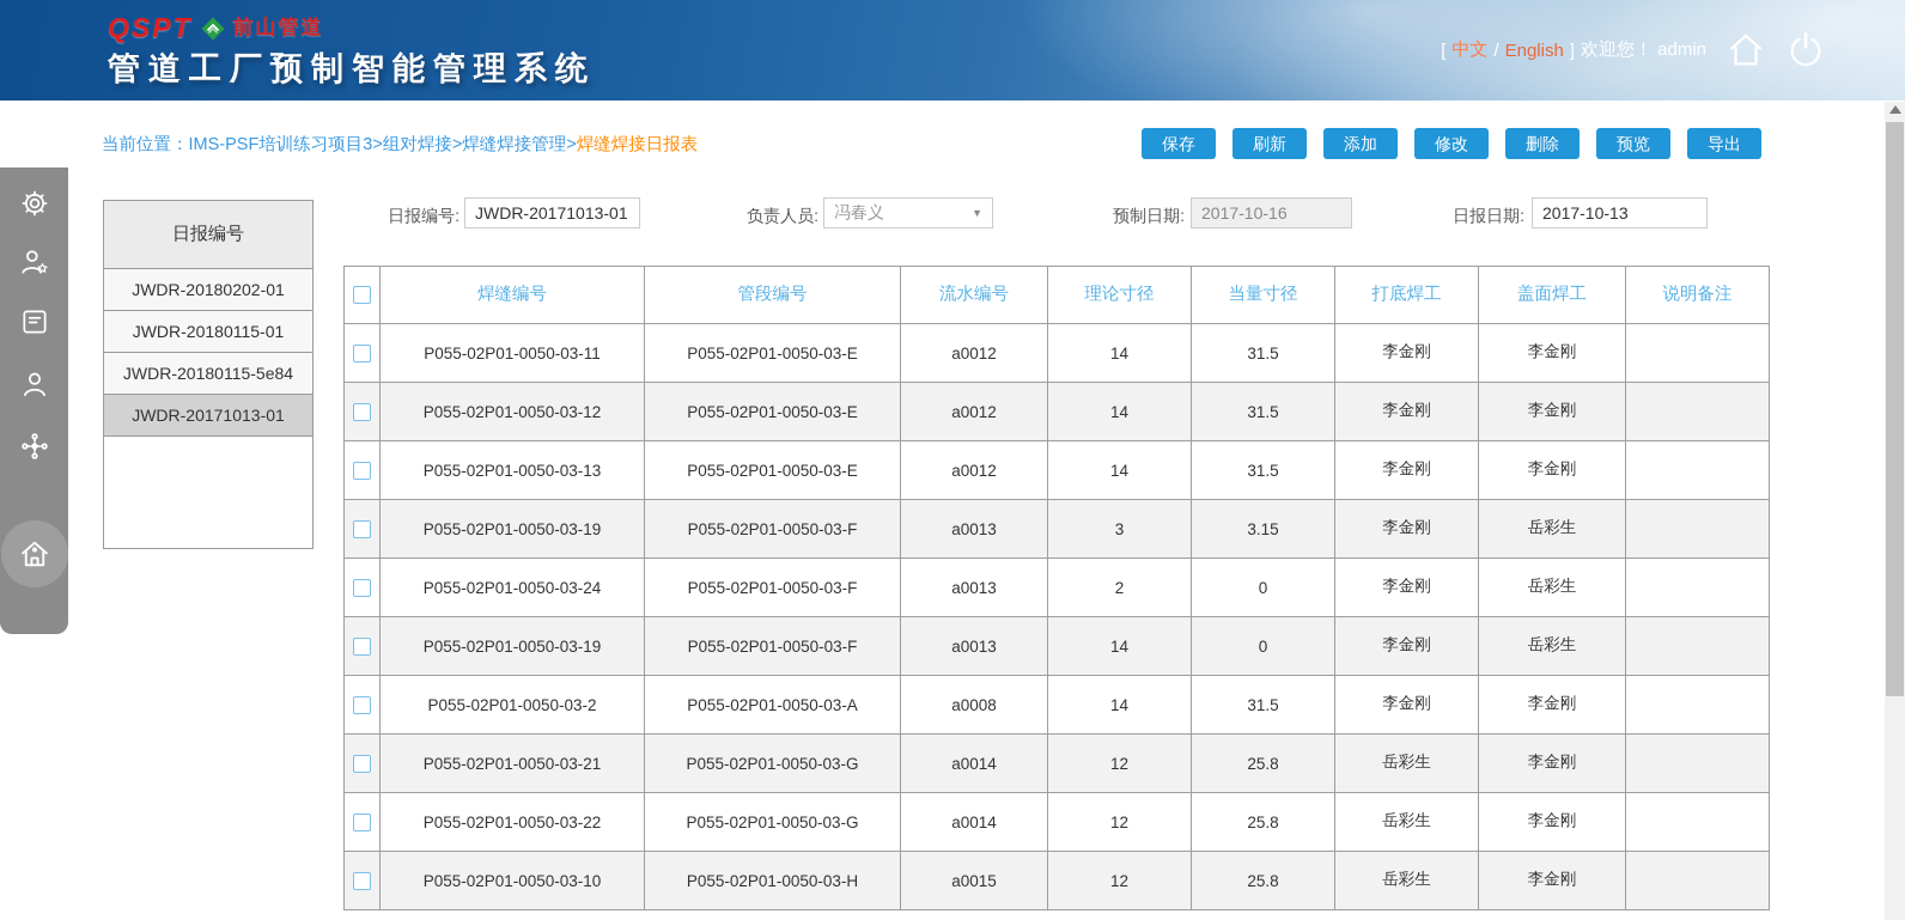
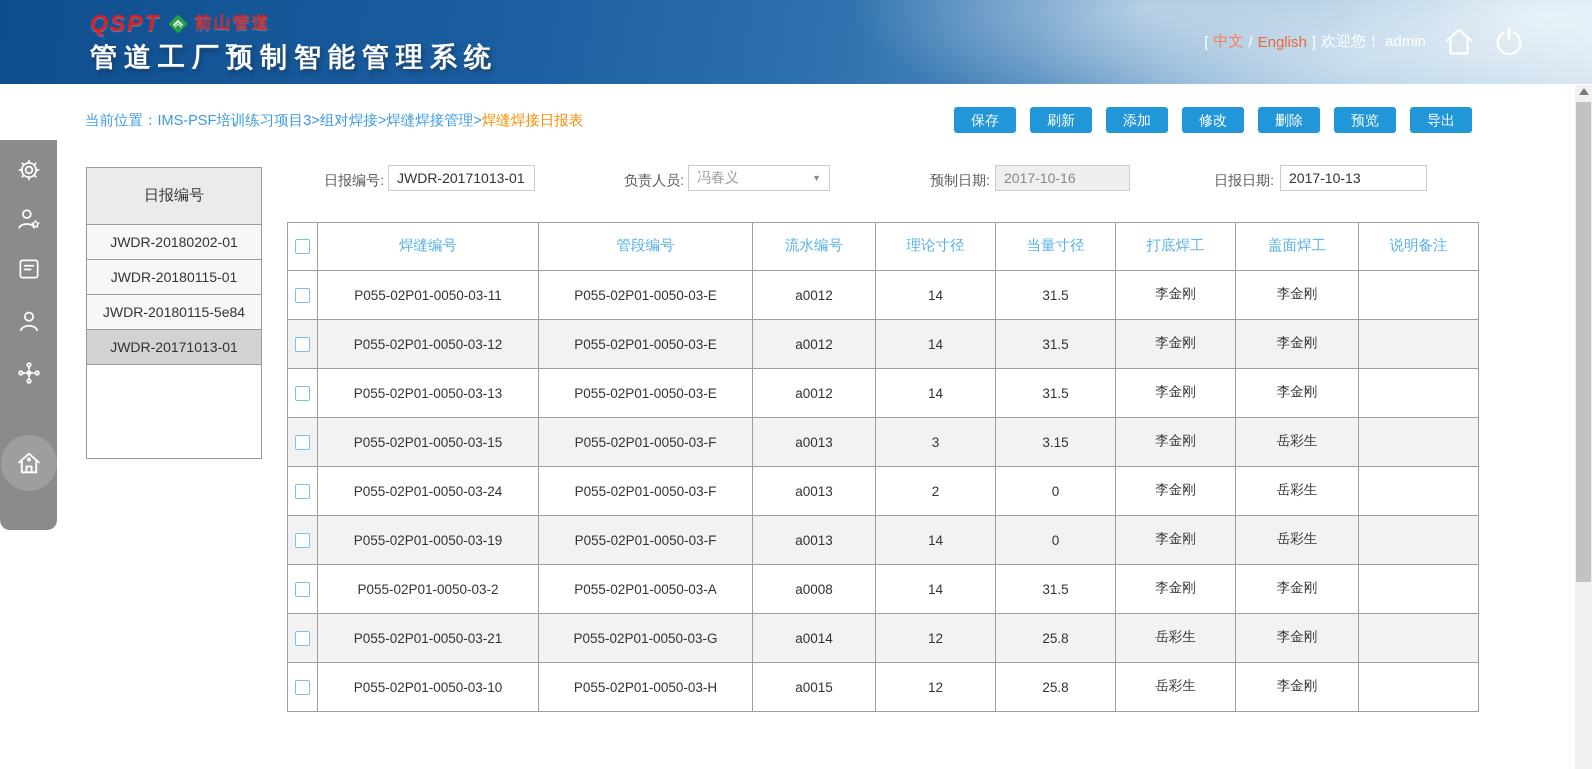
  QSPT
  前山管道
  管道工厂预制智能管理系统
  [
  中文
  /
  English
  ]
  欢迎您！ admin
  当前位置：IMS-PSF培训练习项目3>组对焊接>焊缝焊接管理>焊缝焊接日报表
  保存
  刷新
  添加
  修改
  删除
  预览
  导出
  日报编号
  JWDR-20180202-01
  JWDR-20180115-01
  JWDR-20180115-5e84
  JWDR-20171013-01
  日报编号:
  JWDR-20171013-01
  负责人员:
  冯春义
  ▼
  预制日期:
  2017-10-16
  日报日期:
  2017-10-13
  	焊缝编号	管段编号	流水编号	理论寸径	当量寸径	打底焊工	盖面焊工	说明备注
  	P055-02P01-0050-03-11	P055-02P01-0050-03-E	a0012	14	31.5	李金刚	李金刚
  	P055-02P01-0050-03-12	P055-02P01-0050-03-E	a0012	14	31.5	李金刚	李金刚
  	P055-02P01-0050-03-13	P055-02P01-0050-03-E	a0012	14	31.5	李金刚	李金刚
- 	P055-02P01-0050-03-19	P055-02P01-0050-03-F	a0013	3	3.15	李金刚	岳彩生
+ 	P055-02P01-0050-03-15	P055-02P01-0050-03-F	a0013	3	3.15	李金刚	岳彩生
  	P055-02P01-0050-03-24	P055-02P01-0050-03-F	a0013	2	0	李金刚	岳彩生
  	P055-02P01-0050-03-19	P055-02P01-0050-03-F	a0013	14	0	李金刚	岳彩生
  	P055-02P01-0050-03-2	P055-02P01-0050-03-A	a0008	14	31.5	李金刚	李金刚
  	P055-02P01-0050-03-21	P055-02P01-0050-03-G	a0014	12	25.8	岳彩生	李金刚
- 	P055-02P01-0050-03-22	P055-02P01-0050-03-G	a0014	12	25.8	岳彩生	李金刚
  	P055-02P01-0050-03-10	P055-02P01-0050-03-H	a0015	12	25.8	岳彩生	李金刚
